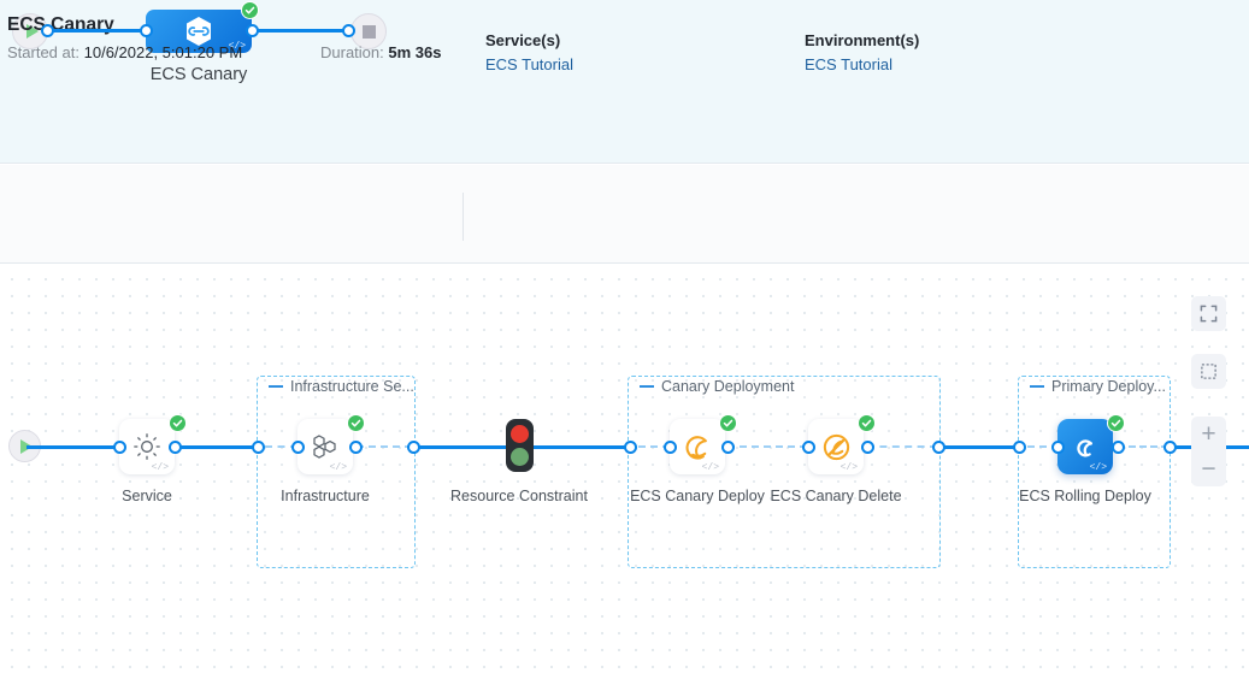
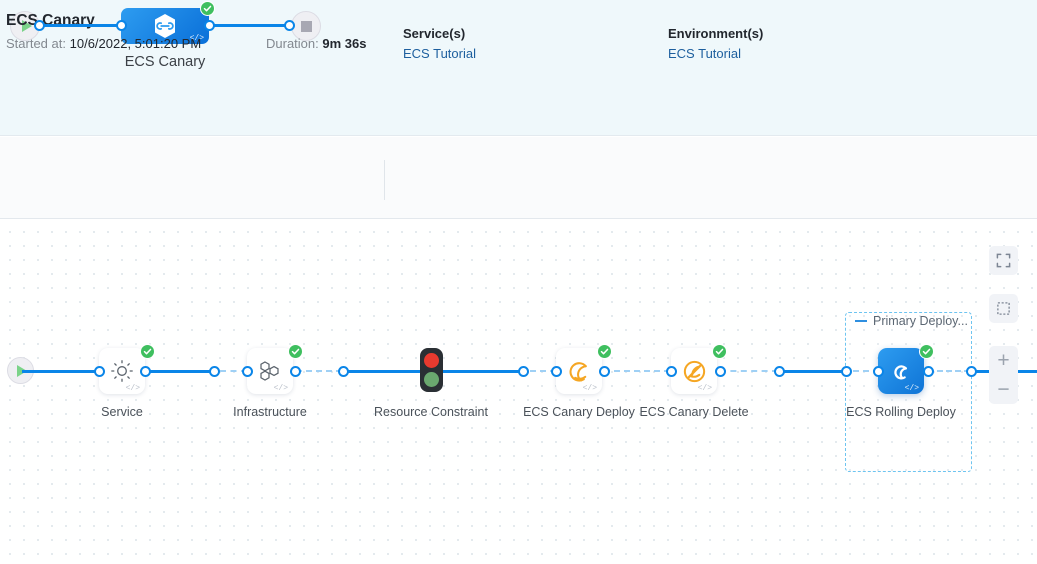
  </>
  ECS Canary
  ECS Canary
  Started at: 10/6/2022, 5:01:20 PM
- Duration: 5m 36s
+ Duration: 9m 36s
  Service(s)
  ECS Tutorial
  Environment(s)
  ECS Tutorial
- Infrastructure Se...
- Canary Deployment
  Primary Deploy...
  </>
  Service
  </>
  Infrastructure
  Resource Constraint
  </>
  ECS Canary Deploy
  </>
  ECS Canary Delete
  </>
  ECS Rolling Deploy
  +
  −
